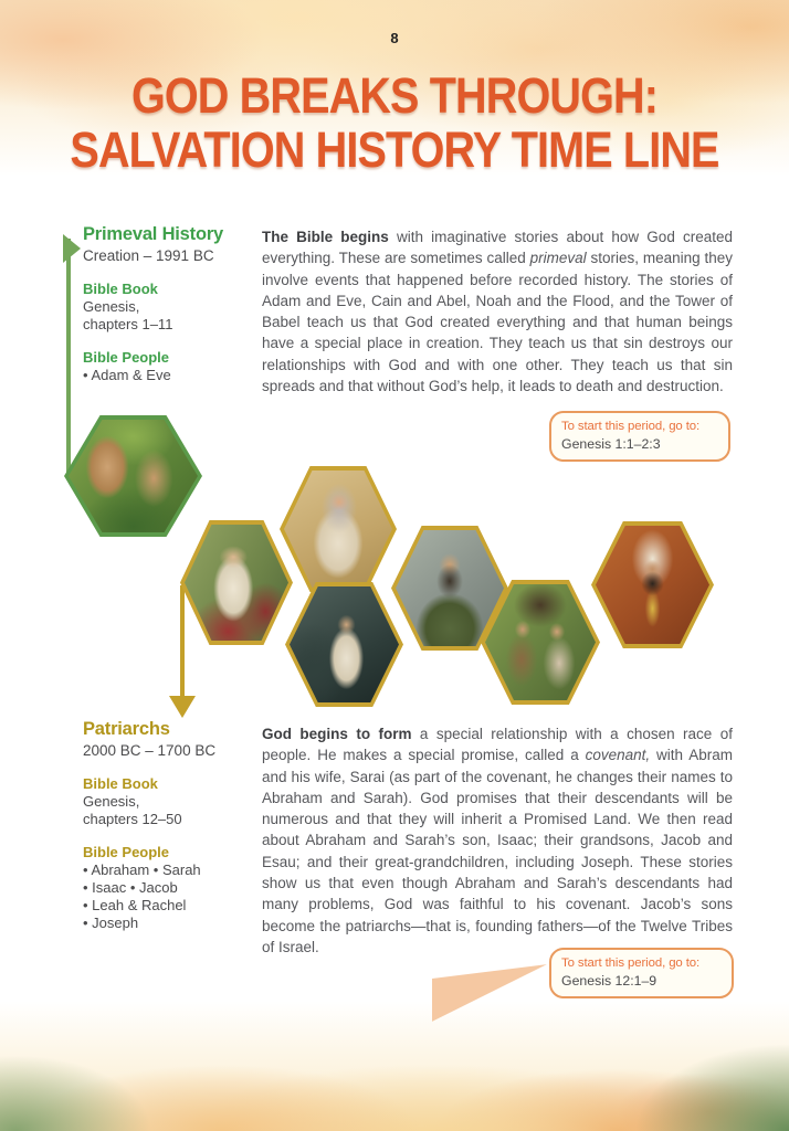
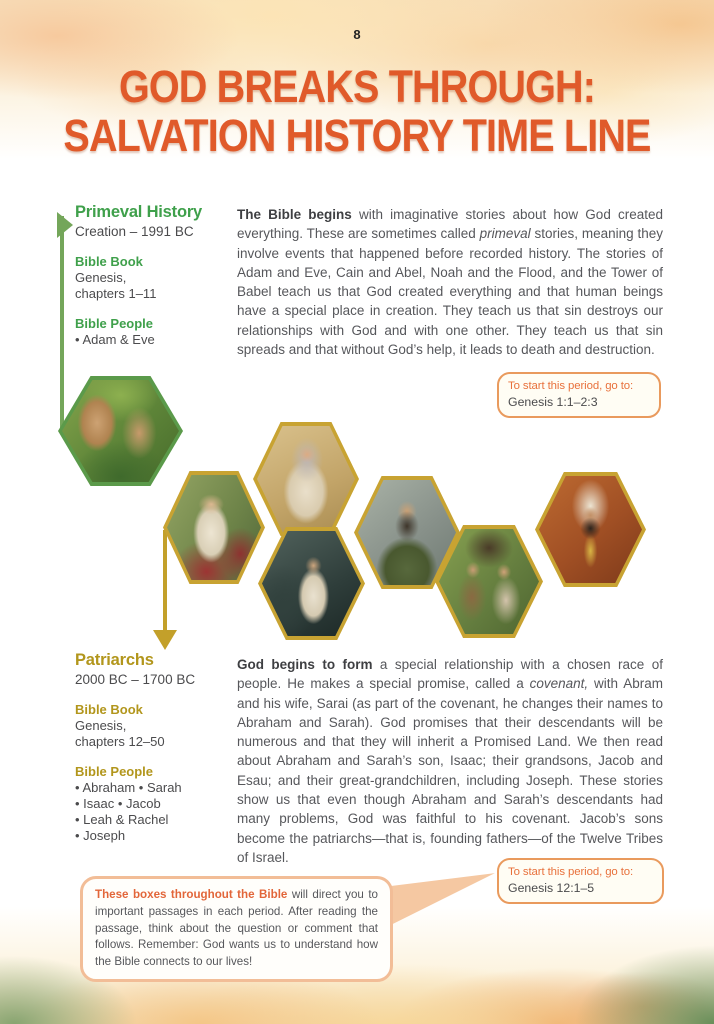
  8
  GOD BREAKS THROUGH:
  SALVATION HISTORY TIME LINE
  Primeval History
  Creation – 1991 BC
  Bible Book
  Genesis,
  chapters 1–11
  Bible People
  • Adam & Eve
  The Bible begins with imaginative stories about how God created everything. These are sometimes called primeval stories, meaning they involve events that happened before recorded history. The stories of Adam and Eve, Cain and Abel, Noah and the Flood, and the Tower of Babel teach us that God created everything and that human beings have a special place in creation. They teach us that sin destroys our relationships with God and with one other. They teach us that sin spreads and that without God’s help, it leads to death and destruction.
  To start this period, go to:
  Genesis 1:1–2:3
  Patriarchs
  2000 BC – 1700 BC
  Bible Book
  Genesis,
  chapters 12–50
  Bible People
  • Abraham • Sarah
  • Isaac • Jacob
  • Leah & Rachel
  • Joseph
  God begins to form a special relationship with a chosen race of people. He makes a special promise, called a covenant, with Abram and his wife, Sarai (as part of the covenant, he changes their names to Abraham and Sarah). God promises that their descendants will be numerous and that they will inherit a Promised Land. We then read about Abraham and Sarah’s son, Isaac; their grandsons, Jacob and Esau; and their great-grandchildren, including Joseph. These stories show us that even though Abraham and Sarah’s descendants had many problems, God was faithful to his covenant. Jacob’s sons become the patriarchs—that is, founding fathers—of the Twelve Tribes of Israel.
  To start this period, go to:
- Genesis 12:1–9
+ Genesis 12:1–5
+ These boxes throughout the Bible will direct you to important passages in each period. After reading the passage, think about the question or comment that follows. Remember: God wants us to understand how the Bible connects to our lives!
